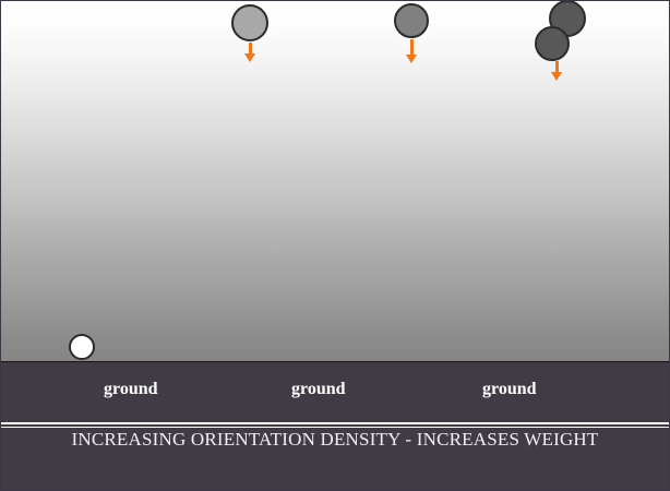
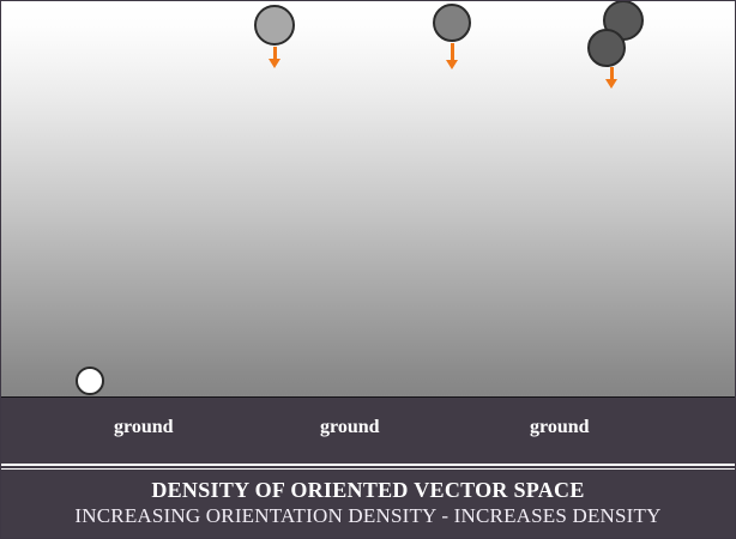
  ground
  ground
  ground
+ DENSITY OF ORIENTED VECTOR SPACE
- INCREASING ORIENTATION DENSITY - INCREASES WEIGHT
+ INCREASING ORIENTATION DENSITY - INCREASES DENSITY
